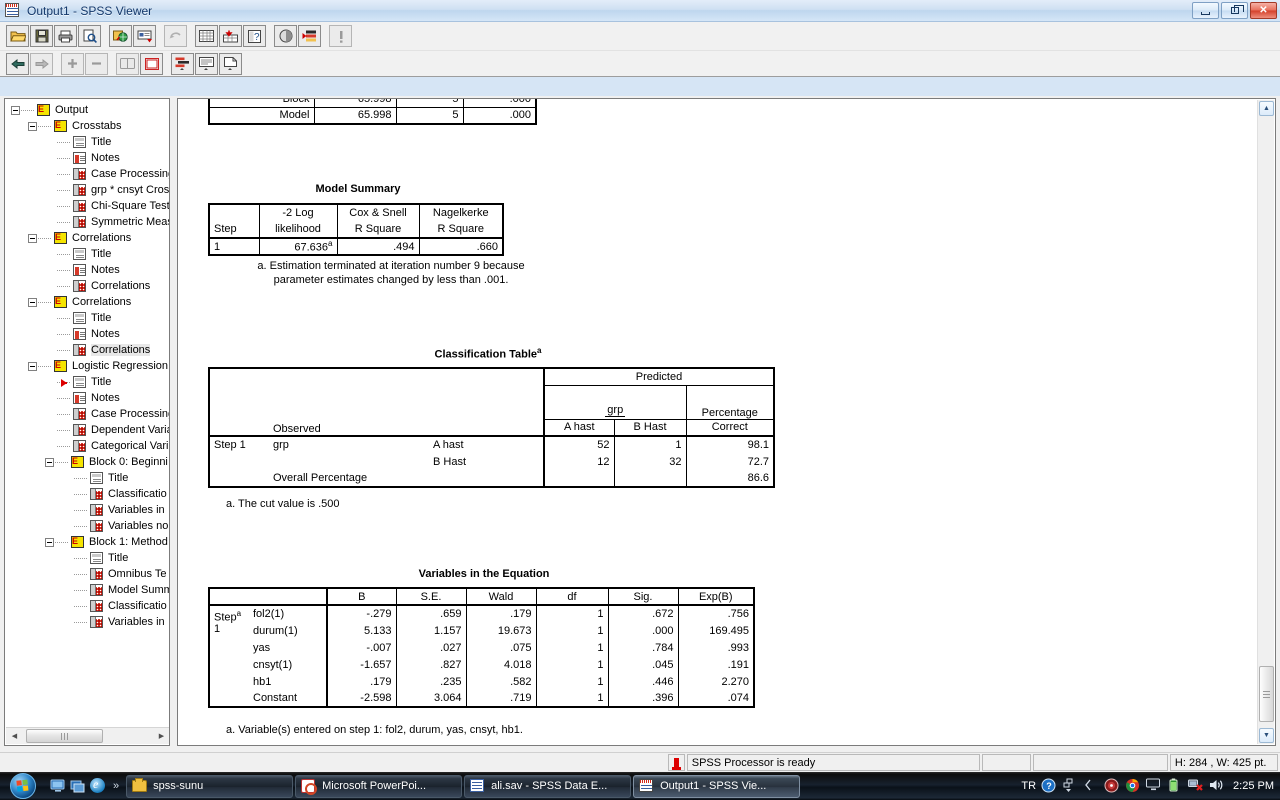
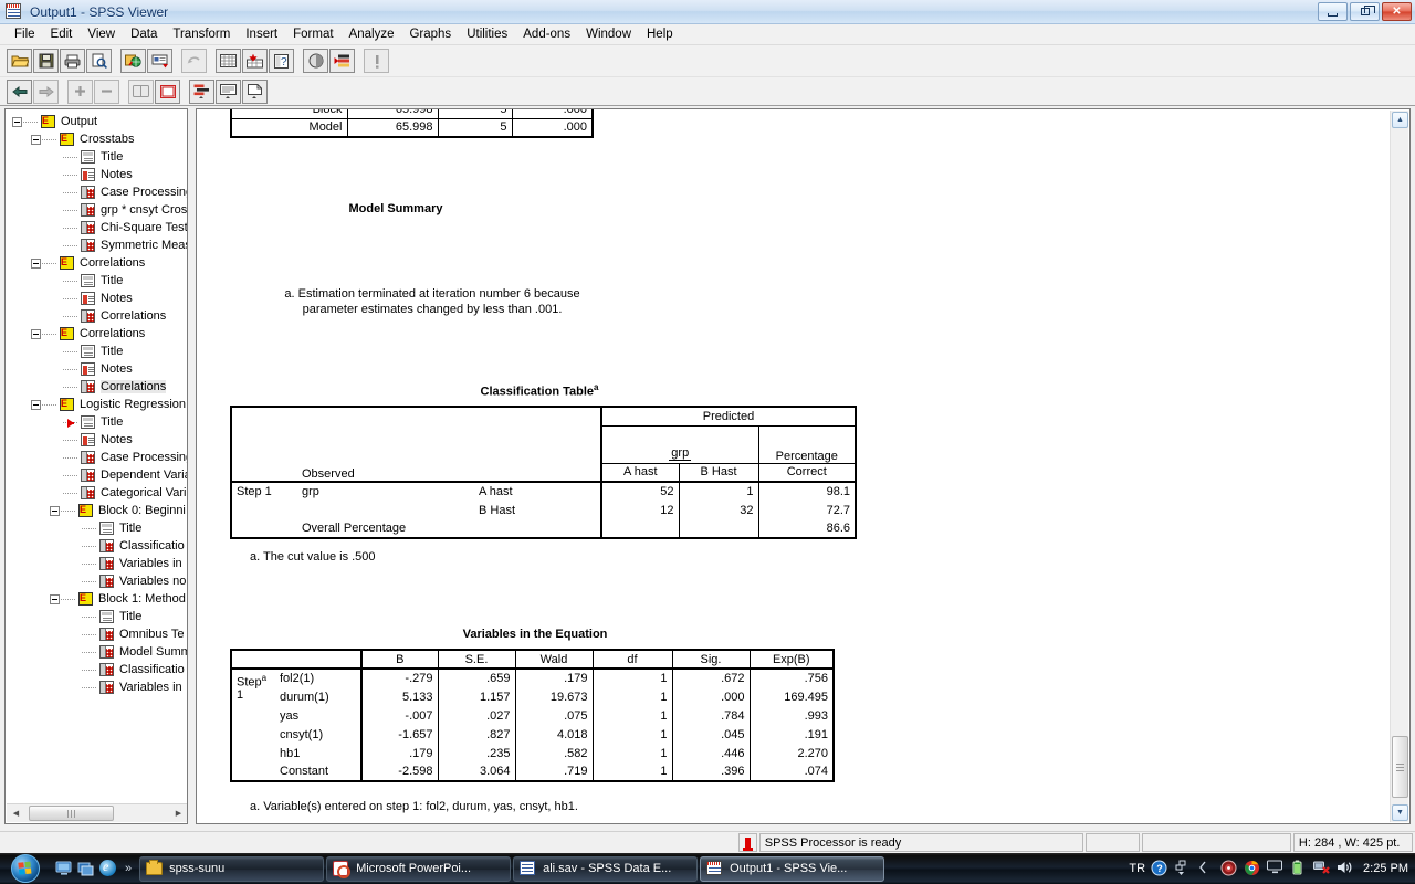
  Output1 - SPSS Viewer
  ✕
+ File
+ Edit
+ View
+ Data
+ Transform
+ Insert
+ Format
+ Analyze
+ Graphs
+ Utilities
+ Add-ons
+ Window
+ Help
  ?
  E
  Output
  E
  Crosstabs
  Title
  Notes
  Case Processin
  grp * cnsyt Cros
  Chi-Square Test
  Symmetric Mea
  E
  Correlations
  Title
  Notes
  Correlations
  E
  Correlations
  Title
  Notes
  Correlations
  E
  Logistic Regression
  Title
  Notes
  Case Processin
  Dependent Vari
  Categorical Vari
  E
  Block 0: Beginni
  Title
  Classificatio
  Variables in
  Variables no
  E
  Block 1: Method
  Title
  Omnibus Te
  Model Summ
  Classificatio
  Variables in
  Block	65.998	5	.000
  Model	65.998	5	.000
  Model Summary
- 	-2 Log	Cox & Snell	Nagelkerke
- Step	likelihood	R Square	R Square
- 1	67.636a	.494	.660
- a. Estimation terminated at iteration number 9 because
+ a. Estimation terminated at iteration number 6 because
  parameter estimates changed by less than .001.
  Classification Tablea
  	Observed		Predicted
  	Percentage
  grp
  A hast	B Hast	Correct
  Step 1	grp	A hast	52	1	98.1
  		B Hast	12	32	72.7
  	Overall Percentage			86.6
  a. The cut value is .500
  Variables in the Equation
  		B	S.E.	Wald	df	Sig.	Exp(B)
  Stepa 1	fol2(1)	-.279	.659	.179	1	.672	.756
  durum(1)	5.133	1.157	19.673	1	.000	169.495
  yas	-.007	.027	.075	1	.784	.993
  cnsyt(1)	-1.657	.827	4.018	1	.045	.191
  hb1	.179	.235	.582	1	.446	2.270
  Constant	-2.598	3.064	.719	1	.396	.074
  a. Variable(s) entered on step 1: fol2, durum, yas, cnsyt, hb1.
  SPSS Processor is ready
  H: 284 , W: 425 pt.
  »
  spss-sunu
  Microsoft PowerPoi...
  ali.sav - SPSS Data E...
  Output1 - SPSS Vie...
  TR
  ?
  2:25 PM
